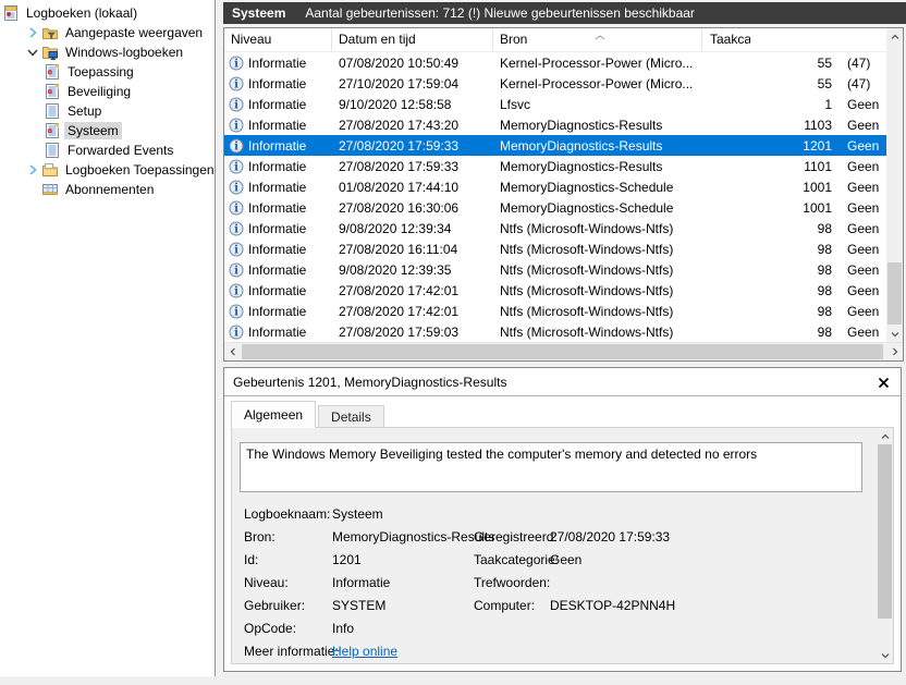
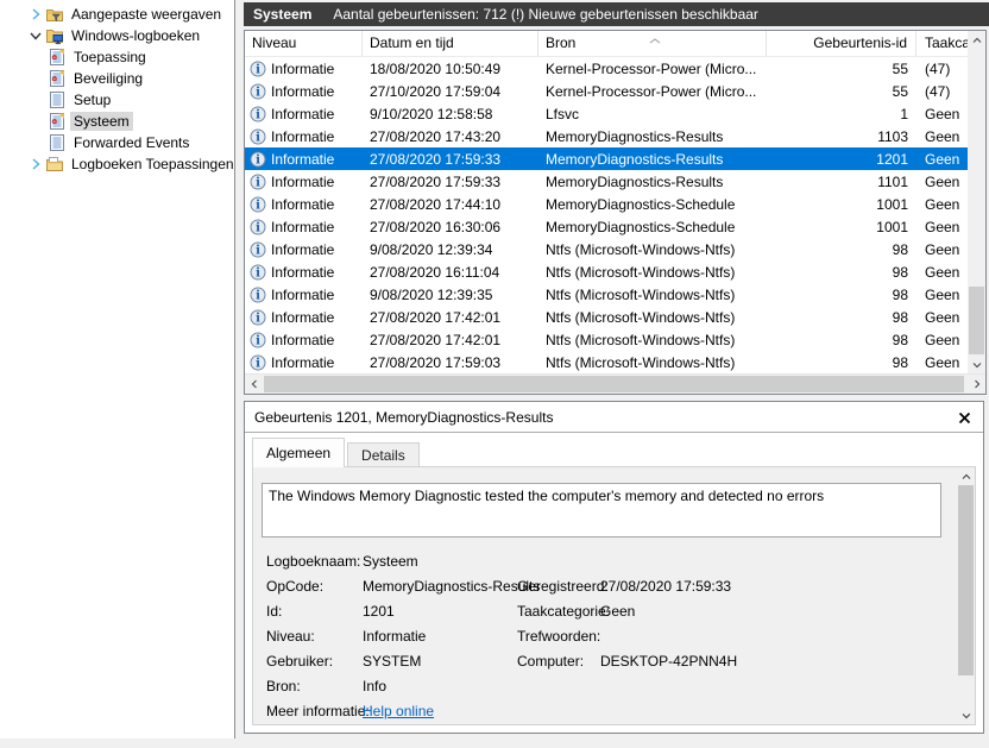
- Logboeken (lokaal)
  Aangepaste weergaven
  Windows-logboeken
  Toepassing
  Beveiliging
  Setup
  Systeem
  Forwarded Events
  Logboeken Toepassingen
- Abonnementen
  Systeem
  Aantal gebeurtenissen: 712 (!) Nieuwe gebeurtenissen beschikbaar
  Niveau
  Datum en tijd
  Bron
+ Gebeurtenis-id
  Taakca
  i
  Informatie
- 07/08/2020 10:50:49
+ 18/08/2020 10:50:49
  Kernel-Processor-Power (Micro...
  55
  (47)
  i
  Informatie
  27/10/2020 17:59:04
  Kernel-Processor-Power (Micro...
  55
  (47)
  i
  Informatie
  9/10/2020 12:58:58
  Lfsvc
  1
  Geen
  i
  Informatie
  27/08/2020 17:43:20
  MemoryDiagnostics-Results
  1103
  Geen
  i
  Informatie
  27/08/2020 17:59:33
  MemoryDiagnostics-Results
  1201
  Geen
  i
  Informatie
  27/08/2020 17:59:33
  MemoryDiagnostics-Results
  1101
  Geen
  i
  Informatie
- 01/08/2020 17:44:10
+ 27/08/2020 17:44:10
  MemoryDiagnostics-Schedule
  1001
  Geen
  i
  Informatie
  27/08/2020 16:30:06
  MemoryDiagnostics-Schedule
  1001
  Geen
  i
  Informatie
  9/08/2020 12:39:34
  Ntfs (Microsoft-Windows-Ntfs)
  98
  Geen
  i
  Informatie
  27/08/2020 16:11:04
  Ntfs (Microsoft-Windows-Ntfs)
  98
  Geen
  i
  Informatie
  9/08/2020 12:39:35
  Ntfs (Microsoft-Windows-Ntfs)
  98
  Geen
  i
  Informatie
  27/08/2020 17:42:01
  Ntfs (Microsoft-Windows-Ntfs)
  98
  Geen
  i
  Informatie
  27/08/2020 17:42:01
  Ntfs (Microsoft-Windows-Ntfs)
  98
  Geen
  i
  Informatie
  27/08/2020 17:59:03
  Ntfs (Microsoft-Windows-Ntfs)
  98
  Geen
  Gebeurtenis 1201, MemoryDiagnostics-Results
  Algemeen
  Details
- The Windows Memory Beveiliging tested the computer's memory and detected no errors
+ The Windows Memory Diagnostic tested the computer's memory and detected no errors
  Logboeknaam:
  Systeem
- Bron:
+ OpCode:
  MemoryDiagnostics-Results
  Geregistreerd:
  27/08/2020 17:59:33
  Id:
  1201
  Taakcategorie:
  Geen
  Niveau:
  Informatie
  Trefwoorden:
  Gebruiker:
  SYSTEM
  Computer:
  DESKTOP-42PNN4H
- OpCode:
+ Bron:
  Info
  Meer informatie:
  Help online
